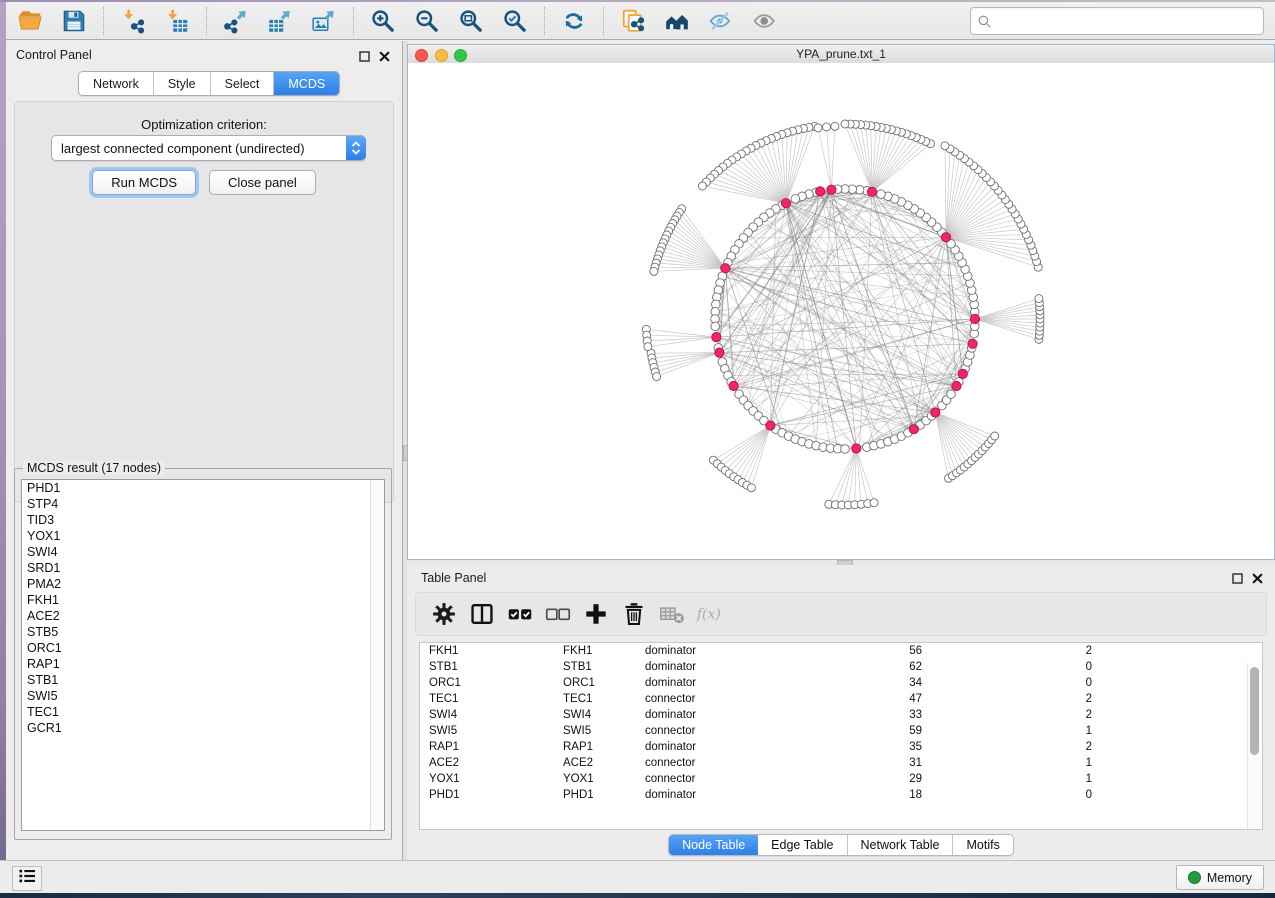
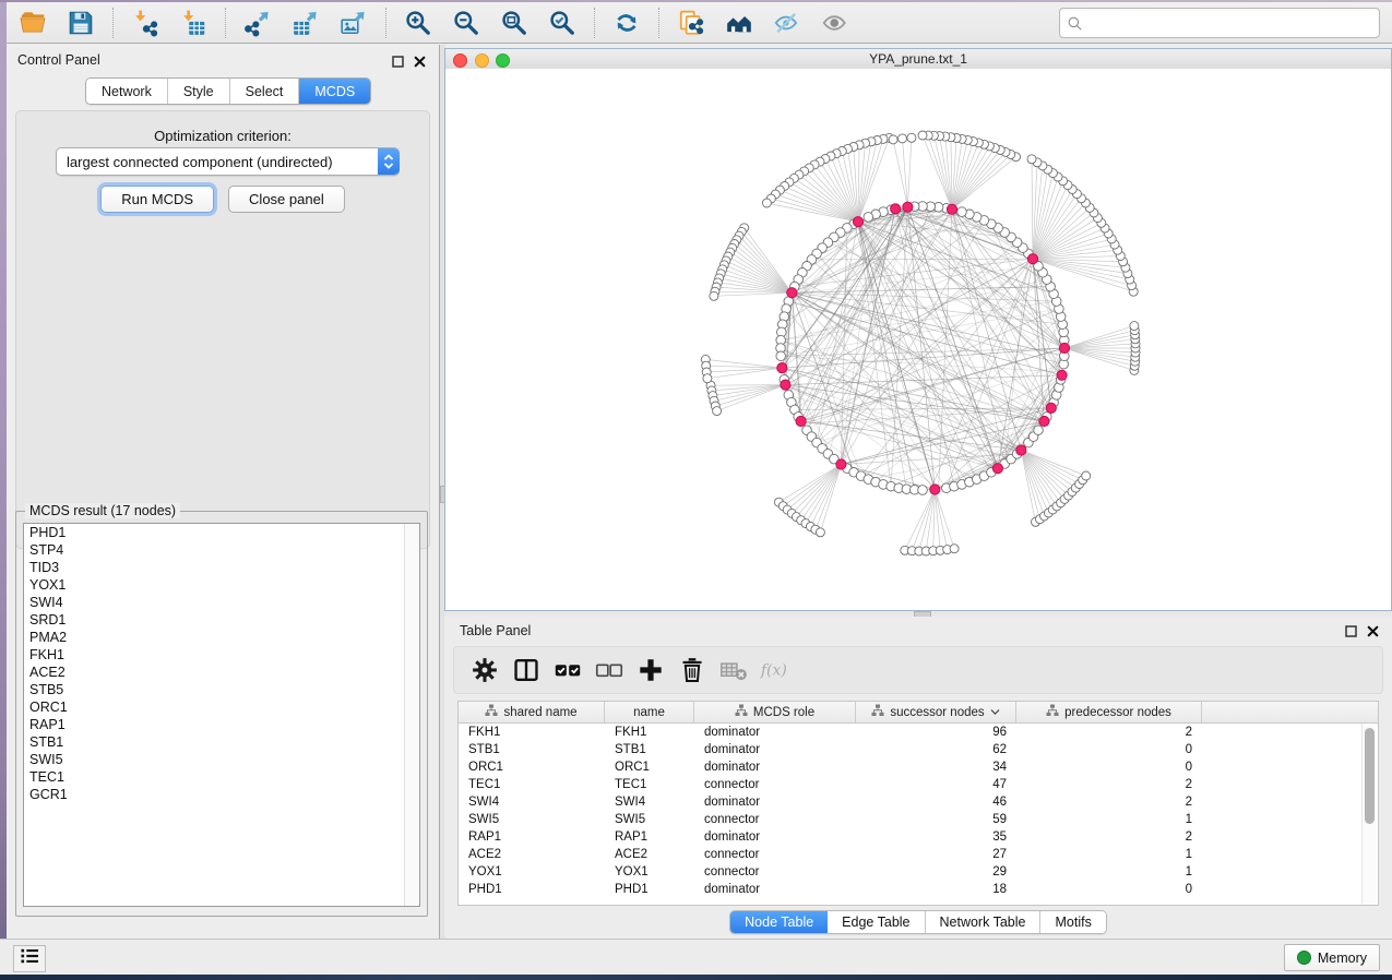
  Control Panel
  Network
  Style
  Select
  MCDS
  Optimization criterion:
  largest connected component (undirected)
  Run MCDS
  Close panel
  MCDS result (17 nodes)
  PHD1
  STP4
  TID3
  YOX1
  SWI4
  SRD1
  PMA2
  FKH1
  ACE2
  STB5
  ORC1
  RAP1
  STB1
  SWI5
  TEC1
  GCR1
  YPA_prune.txt_1
  Table Panel
  f(x)
+ shared name
+ name
+ MCDS role
+ successor nodes
+ predecessor nodes
  FKH1
  FKH1
  dominator
- 56
+ 96
  2
  STB1
  STB1
  dominator
  62
  0
  ORC1
  ORC1
  dominator
  34
  0
  TEC1
  TEC1
  connector
  47
  2
  SWI4
  SWI4
  dominator
- 33
+ 46
  2
  SWI5
  SWI5
  connector
  59
  1
  RAP1
  RAP1
  dominator
  35
  2
  ACE2
  ACE2
  connector
- 31
+ 27
  1
  YOX1
  YOX1
  connector
  29
  1
  PHD1
  PHD1
  dominator
  18
  0
  Node Table
  Edge Table
  Network Table
  Motifs
  Memory
